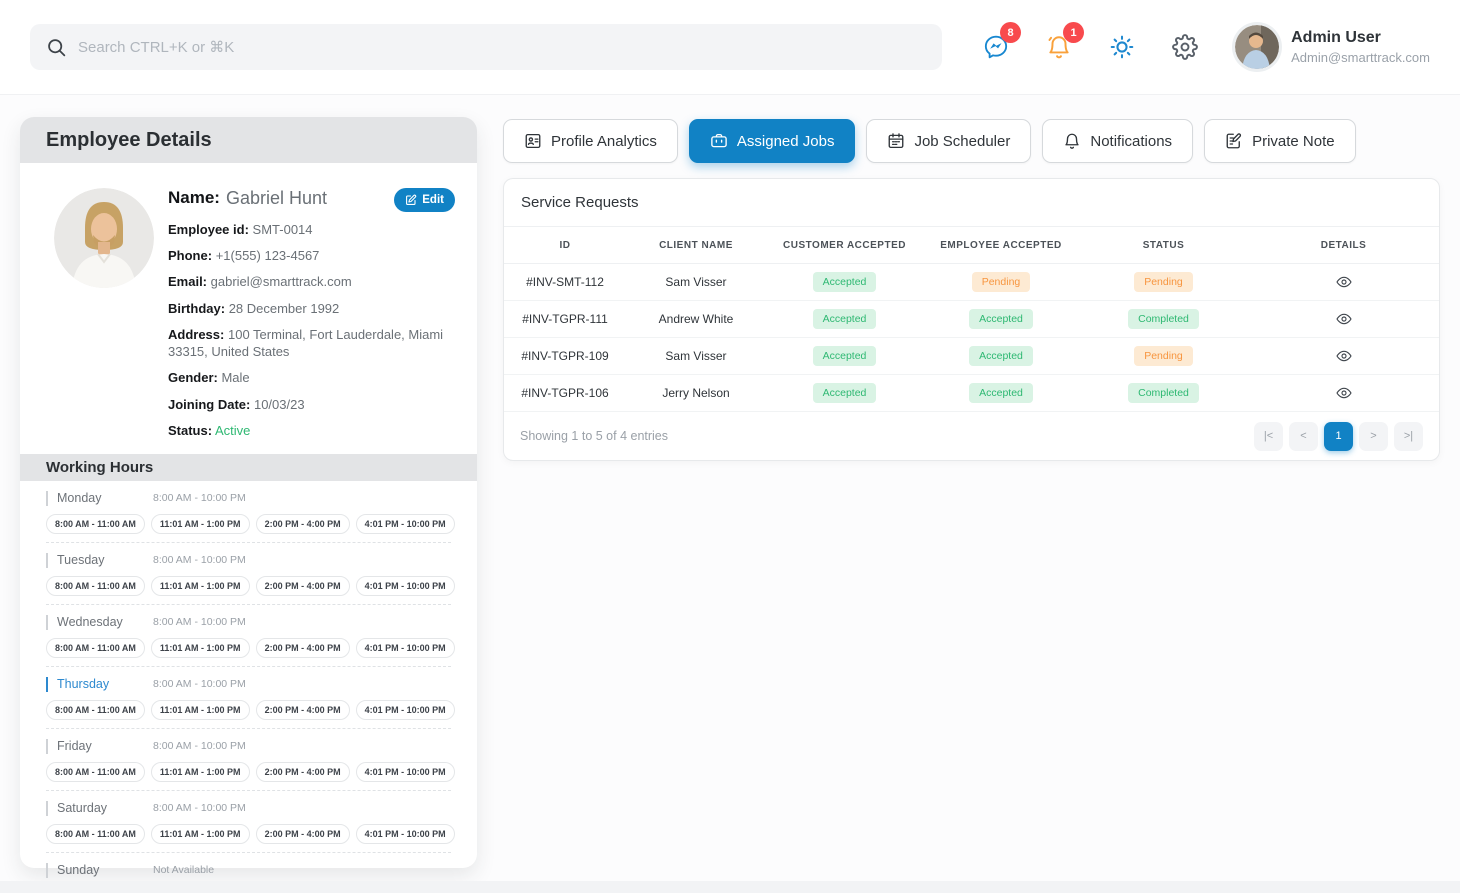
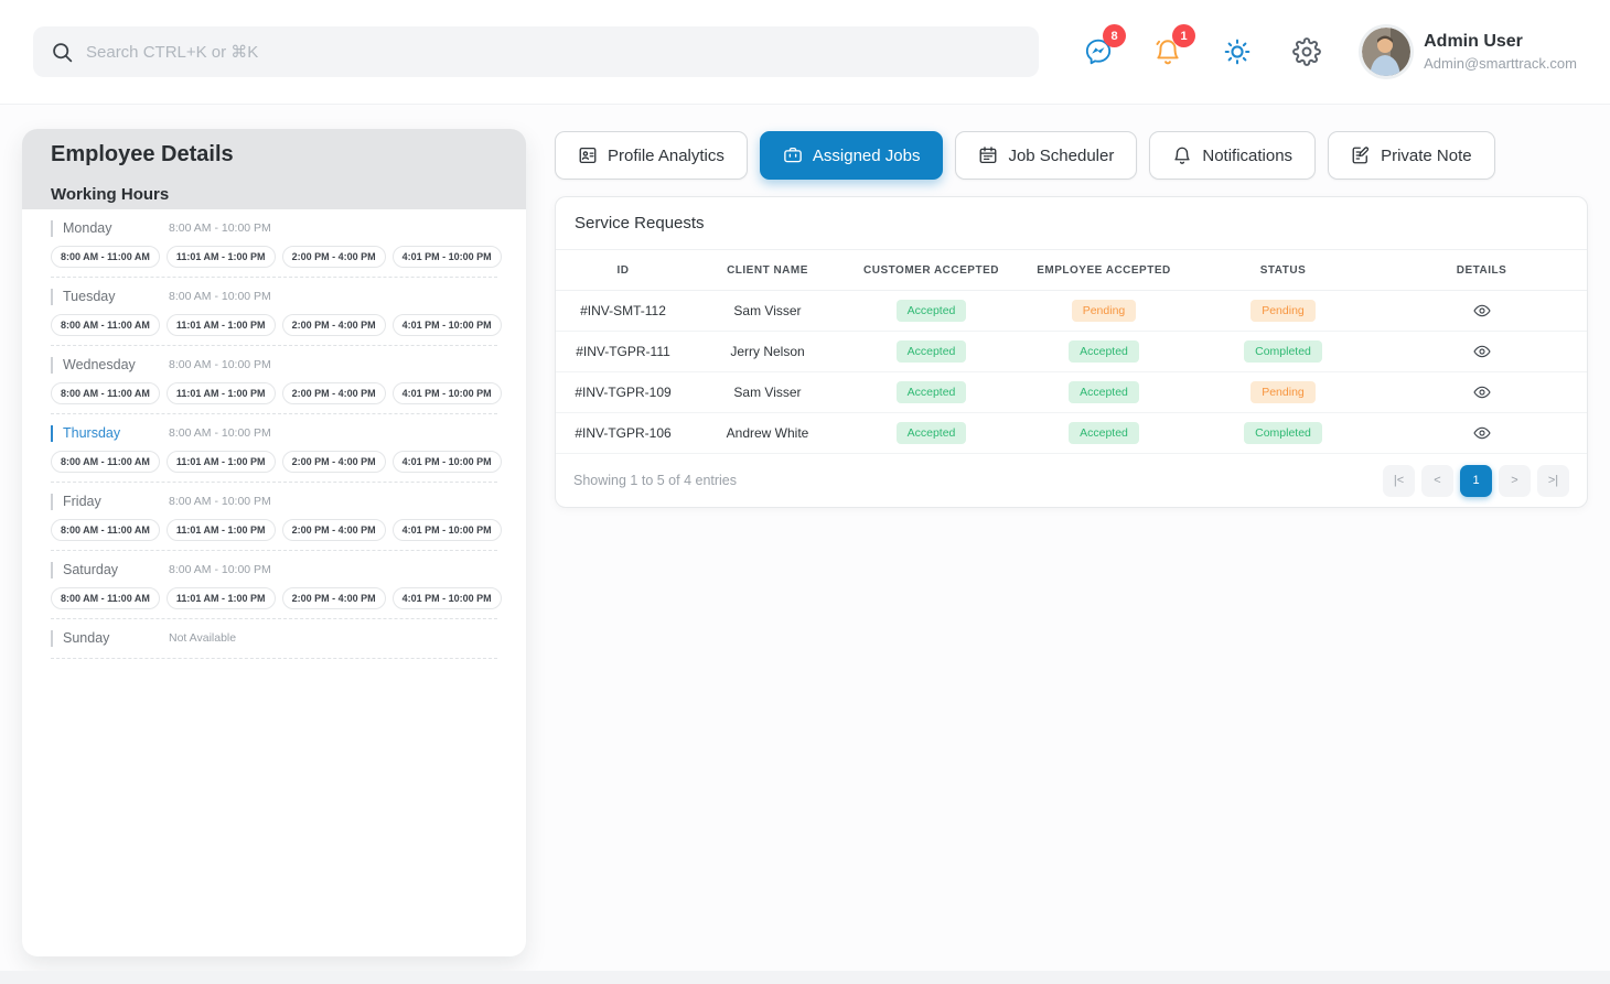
  Search CTRL+K or ⌘K
  8
  1
  Admin User
  Admin@smarttrack.com
  Employee Details
- Name:
- Gabriel Hunt
- Edit
- Employee id: SMT-0014
- Phone: +1(555) 123-4567
- Email: gabriel@smarttrack.com
- Birthday: 28 December 1992
- Address: 100 Terminal, Fort Lauderdale, Miami 33315, United States
- Gender: Male
- Joining Date: 10/03/23
- Status: Active
  Working Hours
  Monday
  8:00 AM - 10:00 PM
  8:00 AM - 11:00 AM
  11:01 AM - 1:00 PM
  2:00 PM - 4:00 PM
  4:01 PM - 10:00 PM
  Tuesday
  8:00 AM - 10:00 PM
  8:00 AM - 11:00 AM
  11:01 AM - 1:00 PM
  2:00 PM - 4:00 PM
  4:01 PM - 10:00 PM
  Wednesday
  8:00 AM - 10:00 PM
  8:00 AM - 11:00 AM
  11:01 AM - 1:00 PM
  2:00 PM - 4:00 PM
  4:01 PM - 10:00 PM
  Thursday
  8:00 AM - 10:00 PM
  8:00 AM - 11:00 AM
  11:01 AM - 1:00 PM
  2:00 PM - 4:00 PM
  4:01 PM - 10:00 PM
  Friday
  8:00 AM - 10:00 PM
  8:00 AM - 11:00 AM
  11:01 AM - 1:00 PM
  2:00 PM - 4:00 PM
  4:01 PM - 10:00 PM
  Saturday
  8:00 AM - 10:00 PM
  8:00 AM - 11:00 AM
  11:01 AM - 1:00 PM
  2:00 PM - 4:00 PM
  4:01 PM - 10:00 PM
  Sunday
  Not Available
  Profile Analytics
  Assigned Jobs
  Job Scheduler
  Notifications
  Private Note
  Service Requests
  ID
  CLIENT NAME
  CUSTOMER ACCEPTED
  EMPLOYEE ACCEPTED
  STATUS
  DETAILS
  #INV-SMT-112
  Sam Visser
  Accepted
  Pending
  Pending
  #INV-TGPR-111
- Andrew White
+ Jerry Nelson
  Accepted
  Accepted
  Completed
  #INV-TGPR-109
  Sam Visser
  Accepted
  Accepted
  Pending
  #INV-TGPR-106
- Jerry Nelson
+ Andrew White
  Accepted
  Accepted
  Completed
  Showing 1 to 5 of 4 entries
  |<
  <
  1
  >
  >|
